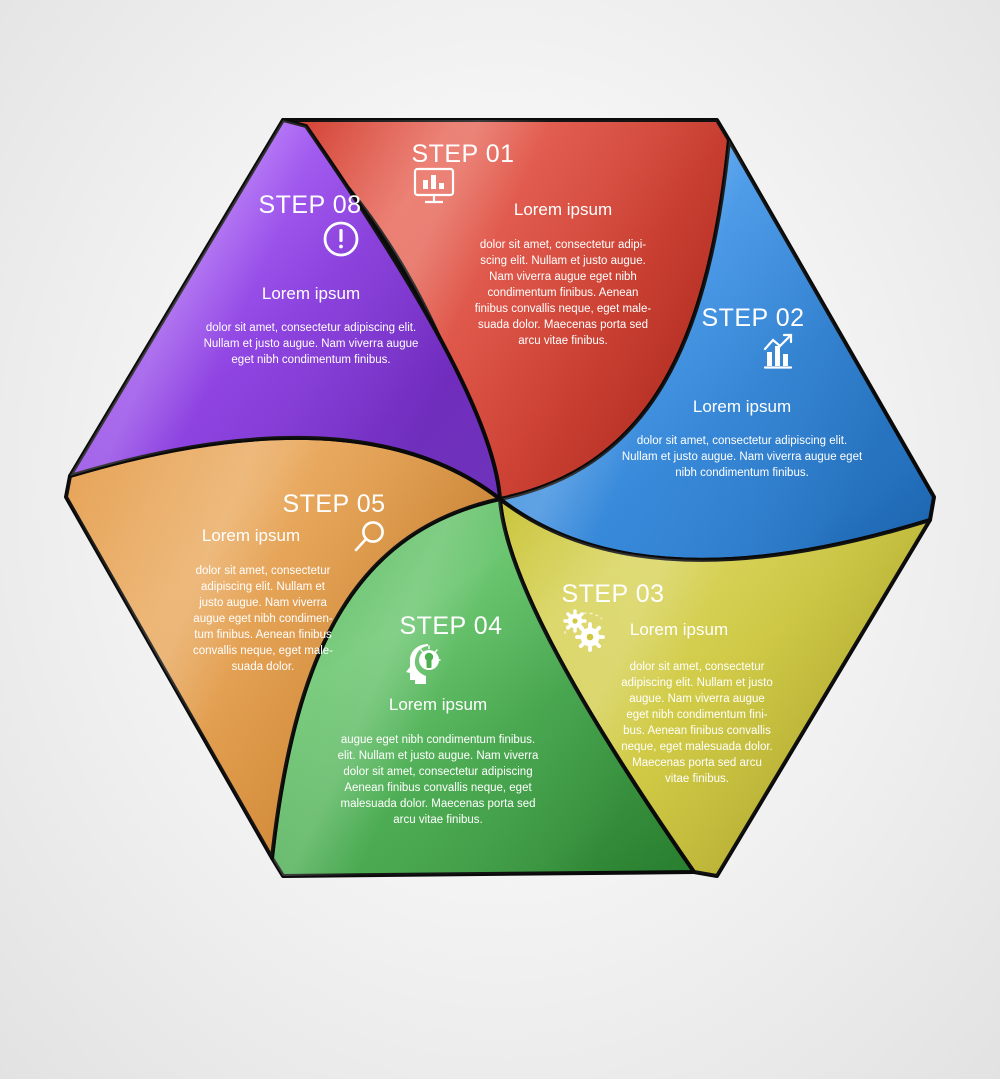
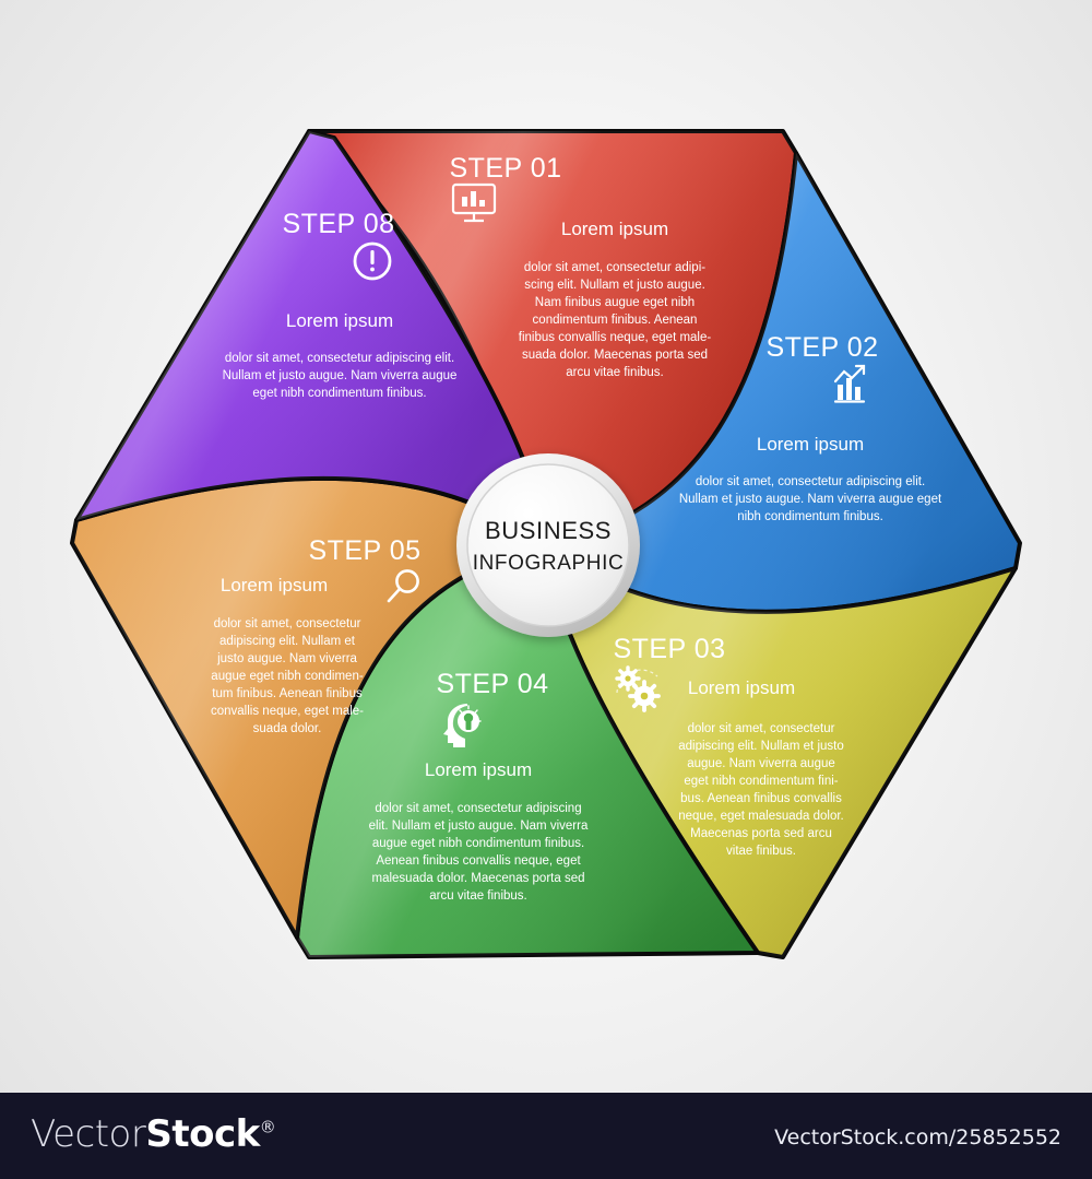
  STEP 01
  Lorem ipsum
  dolor sit amet, consectetur adipi-
  scing elit. Nullam et justo augue.
- Nam viverra augue eget nibh
+ Nam finibus augue eget nibh
  condimentum finibus. Aenean
  finibus convallis neque, eget male-
  suada dolor. Maecenas porta sed
  arcu vitae finibus.
  STEP 02
  Lorem ipsum
  dolor sit amet, consectetur adipiscing elit.
  Nullam et justo augue. Nam viverra augue eget
  nibh condimentum finibus.
  STEP 03
  Lorem ipsum
  dolor sit amet, consectetur
  adipiscing elit. Nullam et justo
  augue. Nam viverra augue
  eget nibh condimentum fini-
  bus. Aenean finibus convallis
  neque, eget malesuada dolor.
  Maecenas porta sed arcu
  vitae finibus.
  STEP 04
  Lorem ipsum
- augue eget nibh condimentum finibus.
+ dolor sit amet, consectetur adipiscing
  elit. Nullam et justo augue. Nam viverra
- dolor sit amet, consectetur adipiscing
+ augue eget nibh condimentum finibus.
  Aenean finibus convallis neque, eget
  malesuada dolor. Maecenas porta sed
  arcu vitae finibus.
  STEP 05
  Lorem ipsum
  dolor sit amet, consectetur
  adipiscing elit. Nullam et
  justo augue. Nam viverra
  augue eget nibh condimen-
  tum finibus. Aenean finibus
  convallis neque, eget male-
  suada dolor.
  STEP 08
  Lorem ipsum
  dolor sit amet, consectetur adipiscing elit.
  Nullam et justo augue. Nam viverra augue
  eget nibh condimentum finibus.
+ BUSINESS
+ INFOGRAPHIC
+ VectorStock®
+ VectorStock.com/25852552
